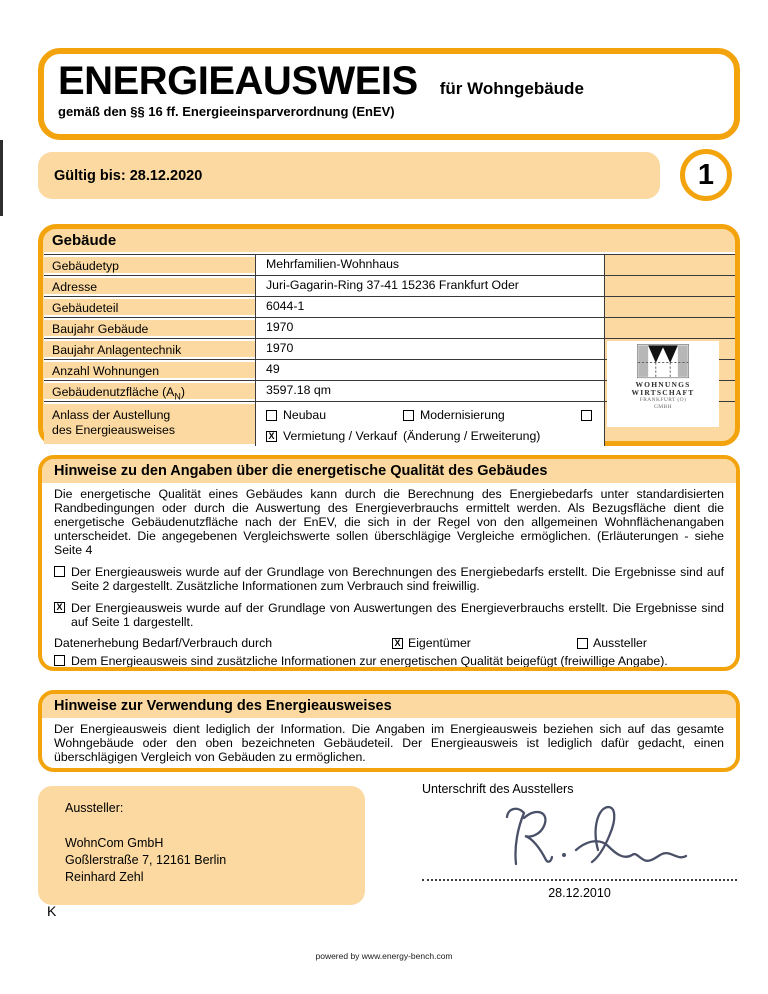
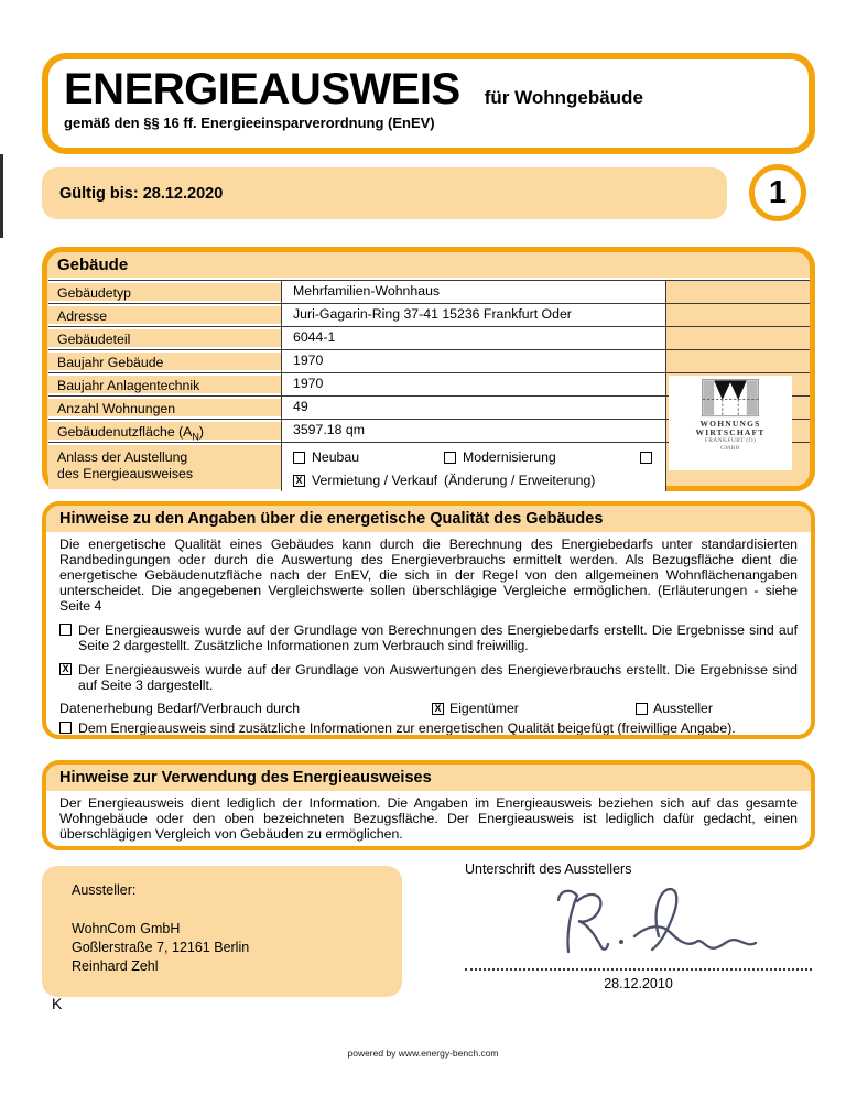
  ENERGIEAUSWEIS
  für Wohngebäude
  gemäß den §§ 16 ff. Energieeinsparverordnung (EnEV)
  Gültig bis: 28.12.2020
  1
  Gebäude
  Gebäudetyp
  Mehrfamilien-Wohnhaus
  Adresse
  Juri-Gagarin-Ring 37-41 15236 Frankfurt Oder
  Gebäudeteil
  6044-1
  Baujahr Gebäude
  1970
  Baujahr Anlagentechnik
  1970
  Anzahl Wohnungen
  49
  Gebäudenutzfläche (AN)
  3597.18 qm
  Anlass der Austellung
  des Energieausweises
  Neubau
  Modernisierung
  X
  Vermietung / Verkauf
  (Änderung / Erweiterung)
  WOHNUNGS
  WIRTSCHAFT
  Hinweise zu den Angaben über die energetische Qualität des Gebäudes
  Die energetische Qualität eines Gebäudes kann durch die Berechnung des Energiebedarfs unter standardisierten Randbedingungen oder durch die Auswertung des Energieverbrauchs ermittelt werden. Als Bezugsfläche dient die energetische Gebäudenutzfläche nach der EnEV, die sich in der Regel von den allgemeinen Wohnflächenangaben unterscheidet. Die angegebenen Vergleichswerte sollen überschlägige Vergleiche ermöglichen. (Erläuterungen - siehe Seite 4
  Der Energieausweis wurde auf der Grundlage von Berechnungen des Energiebedarfs erstellt. Die Ergebnisse sind auf Seite 2 dargestellt. Zusätzliche Informationen zum Verbrauch sind freiwillig.
  X
- Der Energieausweis wurde auf der Grundlage von Auswertungen des Energieverbrauchs erstellt. Die Ergebnisse sind auf Seite 1 dargestellt.
+ Der Energieausweis wurde auf der Grundlage von Auswertungen des Energieverbrauchs erstellt. Die Ergebnisse sind auf Seite 3 dargestellt.
  Datenerhebung Bedarf/Verbrauch durch
  X
  Eigentümer
  Aussteller
  Dem Energieausweis sind zusätzliche Informationen zur energetischen Qualität beigefügt (freiwillige Angabe).
  Hinweise zur Verwendung des Energieausweises
- Der Energieausweis dient lediglich der Information. Die Angaben im Energieausweis beziehen sich auf das gesamte Wohngebäude oder den oben bezeichneten Gebäudeteil. Der Energieausweis ist lediglich dafür gedacht, einen überschlägigen Vergleich von Gebäuden zu ermöglichen.
+ Der Energieausweis dient lediglich der Information. Die Angaben im Energieausweis beziehen sich auf das gesamte Wohngebäude oder den oben bezeichneten Bezugsfläche. Der Energieausweis ist lediglich dafür gedacht, einen überschlägigen Vergleich von Gebäuden zu ermöglichen.
  Aussteller:
  WohnCom GmbH
  Goßlerstraße 7, 12161 Berlin
  Reinhard Zehl
  Unterschrift des Ausstellers
  28.12.2010
  K
  powered by www.energy-bench.com
